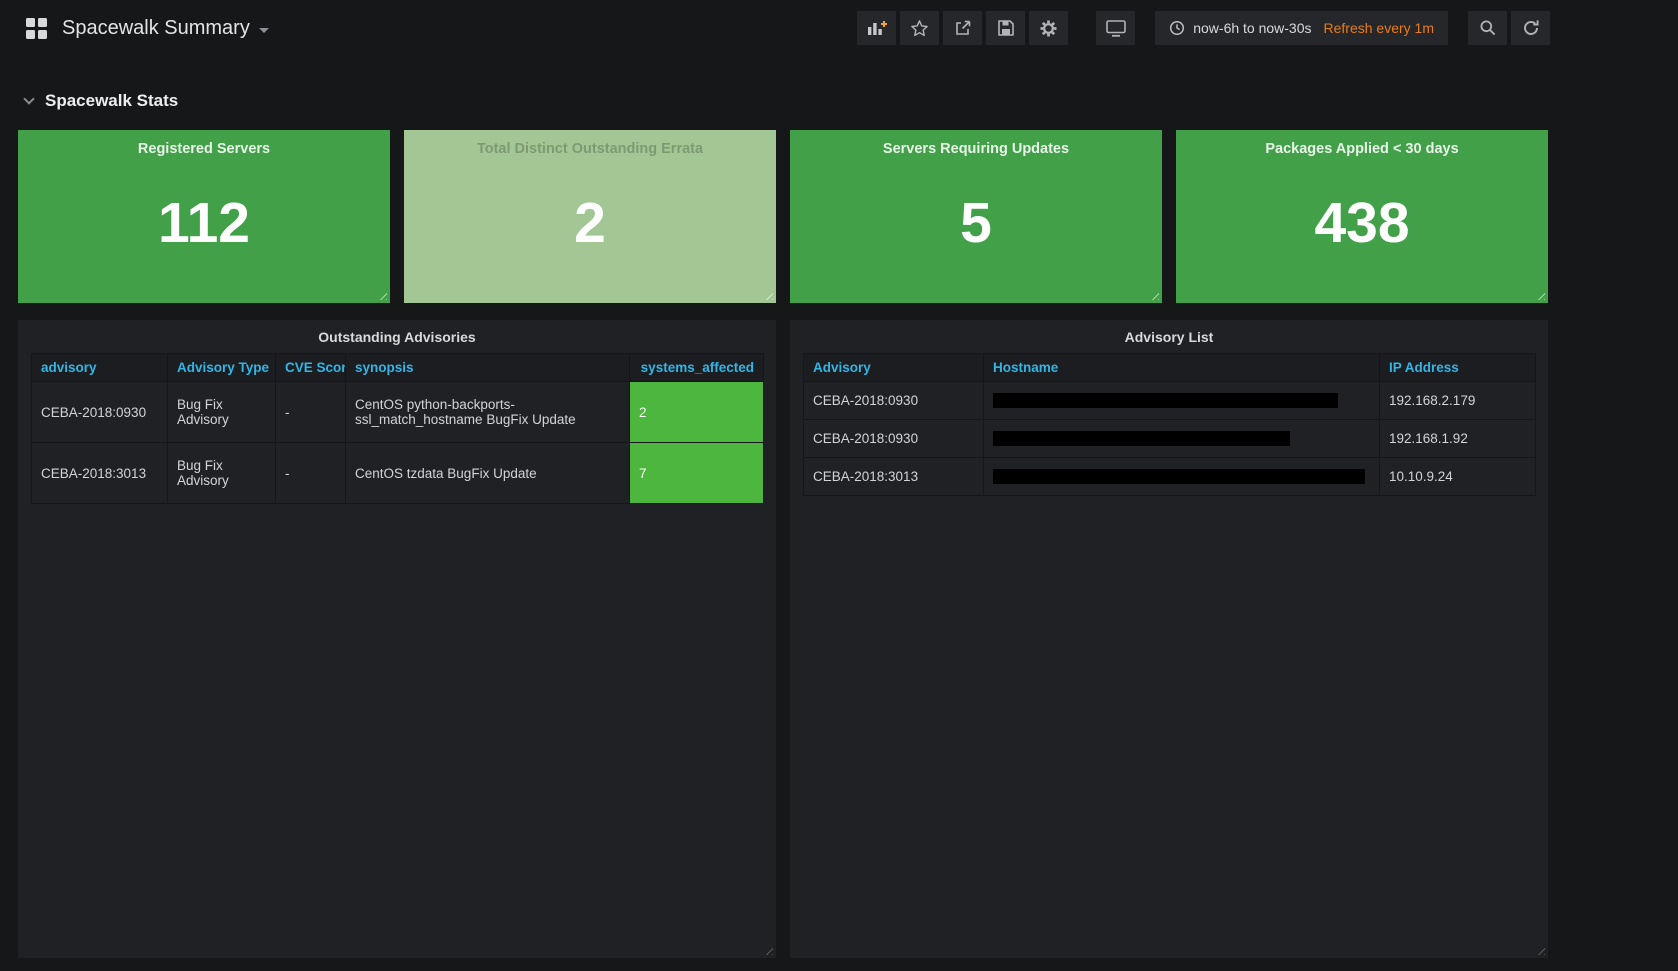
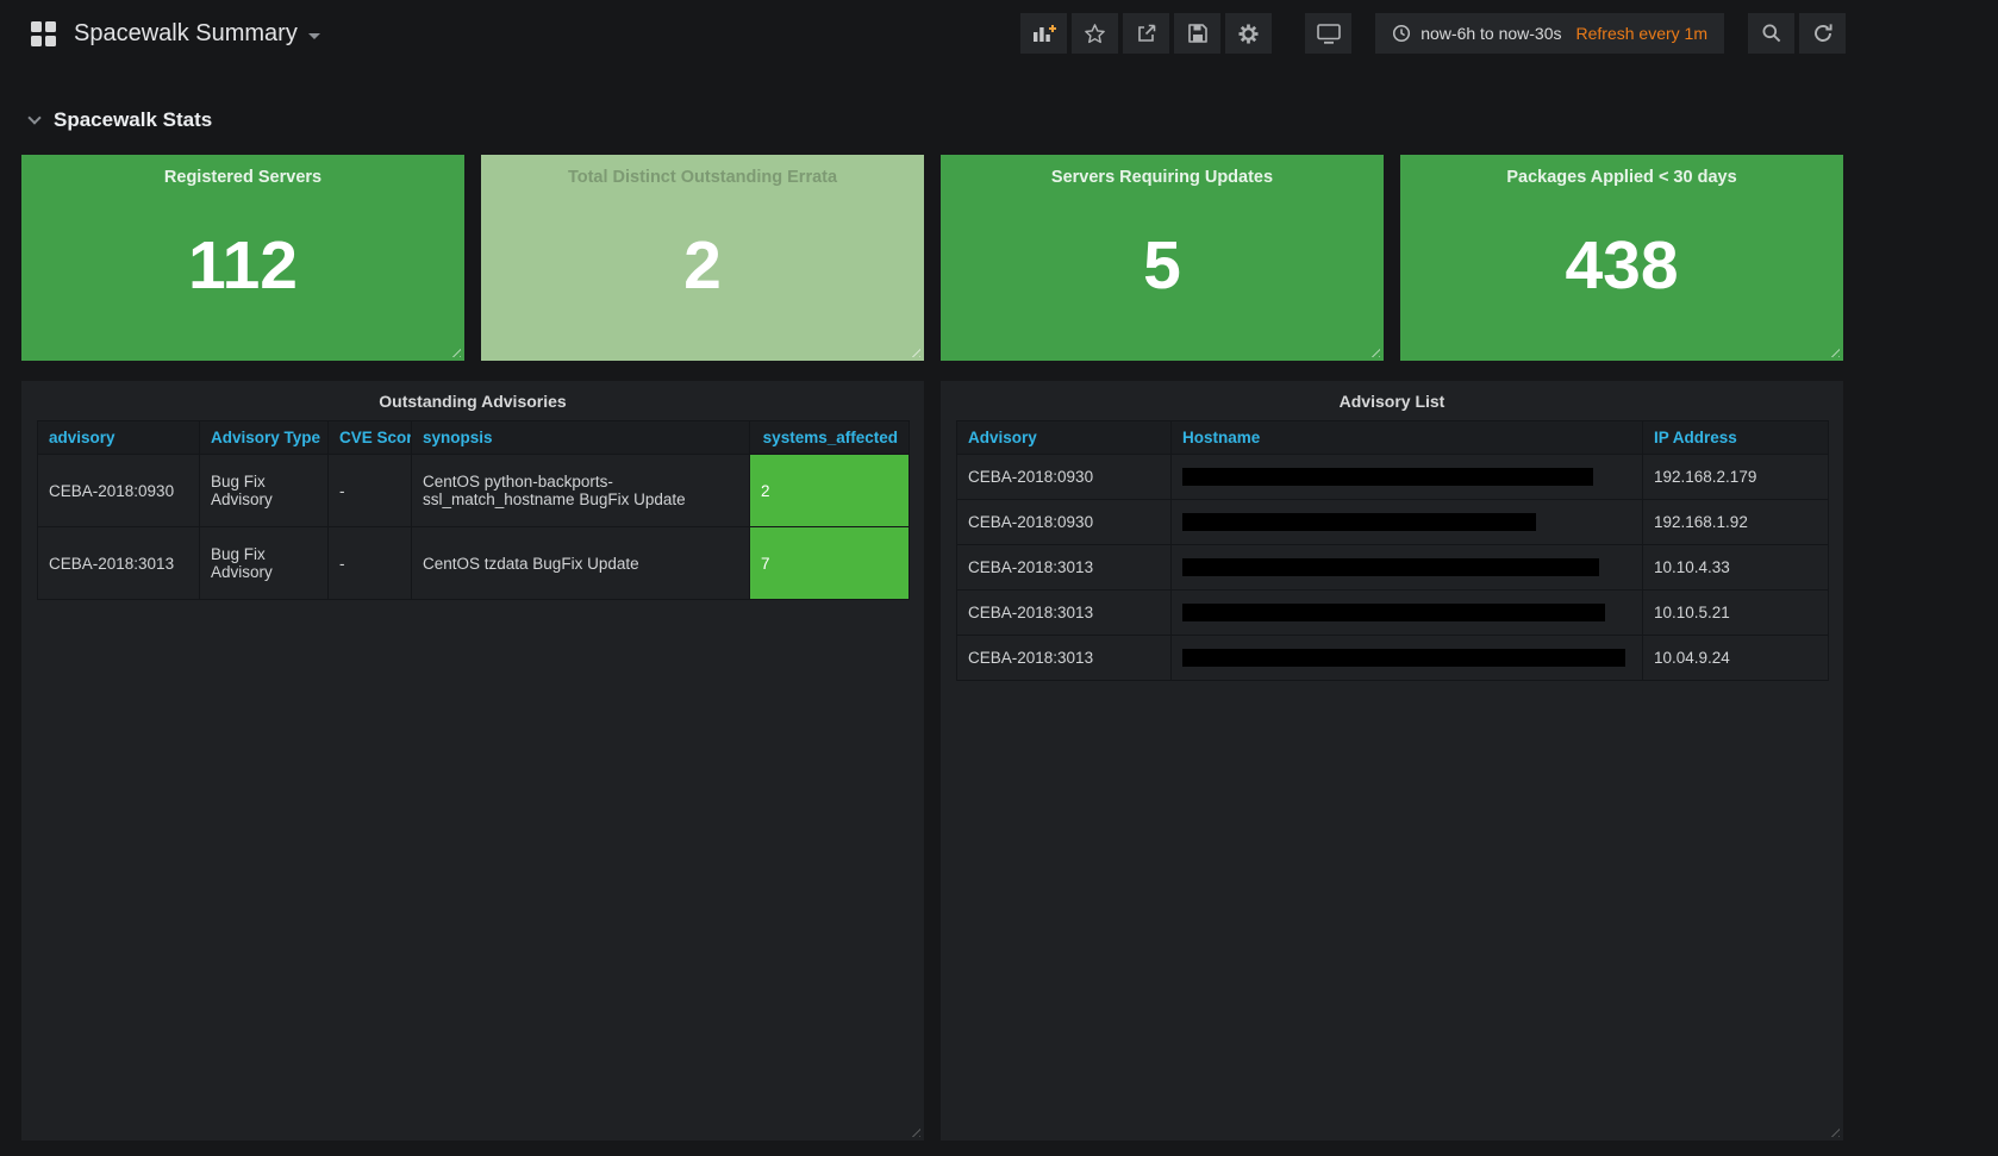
  Spacewalk Summary
  now-6h to now-30s
  Refresh every 1m
  Spacewalk Stats
  Registered Servers
  112
  Total Distinct Outstanding Errata
  2
  Servers Requiring Updates
  5
  Packages Applied < 30 days
  438
  Outstanding Advisories
  advisory	Advisory Type	CVE Scor	synopsis	systems_affected
  CEBA-2018:0930	Bug Fix Advisory	-	CentOS python-backports-ssl_match_hostname BugFix Update	2
  CEBA-2018:3013	Bug Fix Advisory	-	CentOS tzdata BugFix Update	7
  Advisory List
  Advisory	Hostname	IP Address
  CEBA-2018:0930		192.168.2.179
  CEBA-2018:0930		192.168.1.92
+ CEBA-2018:3013		10.10.4.33
+ CEBA-2018:3013		10.10.5.21
- CEBA-2018:3013		10.10.9.24
+ CEBA-2018:3013		10.04.9.24
